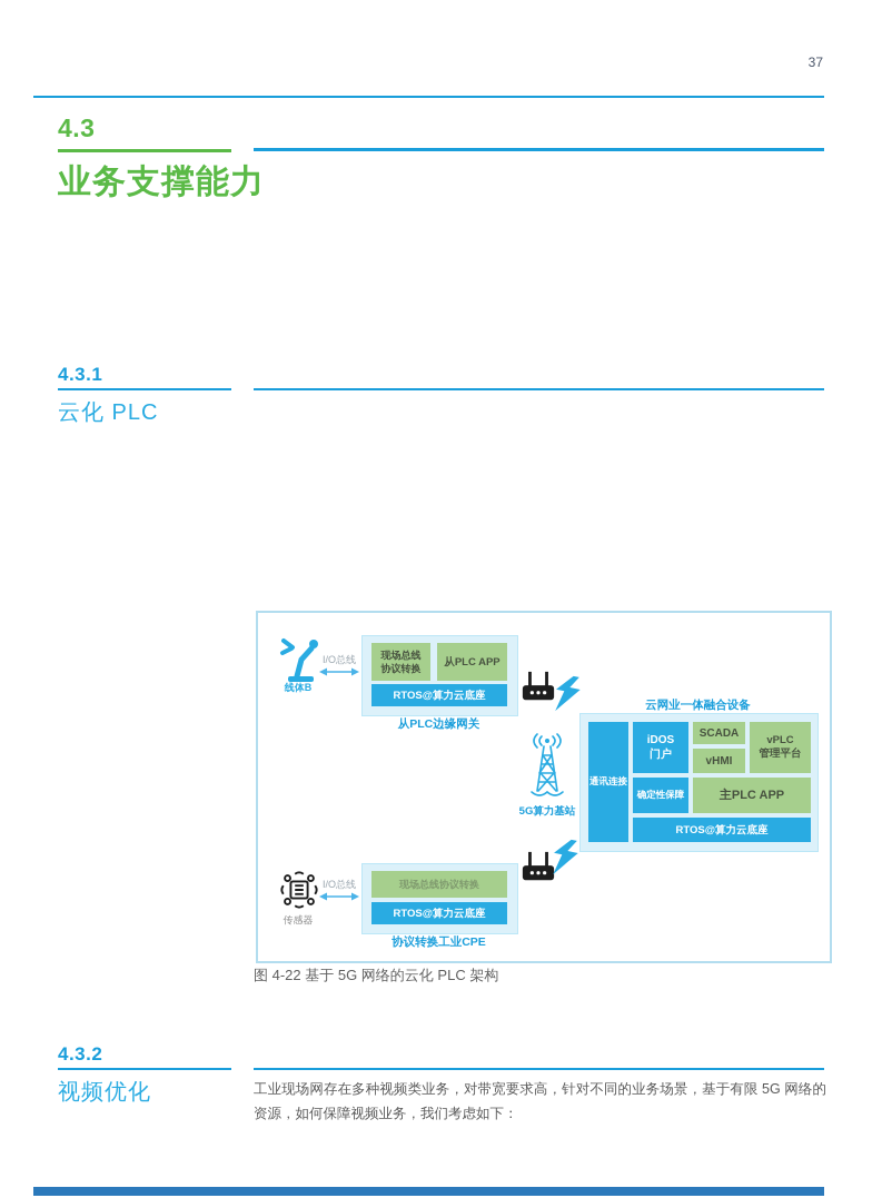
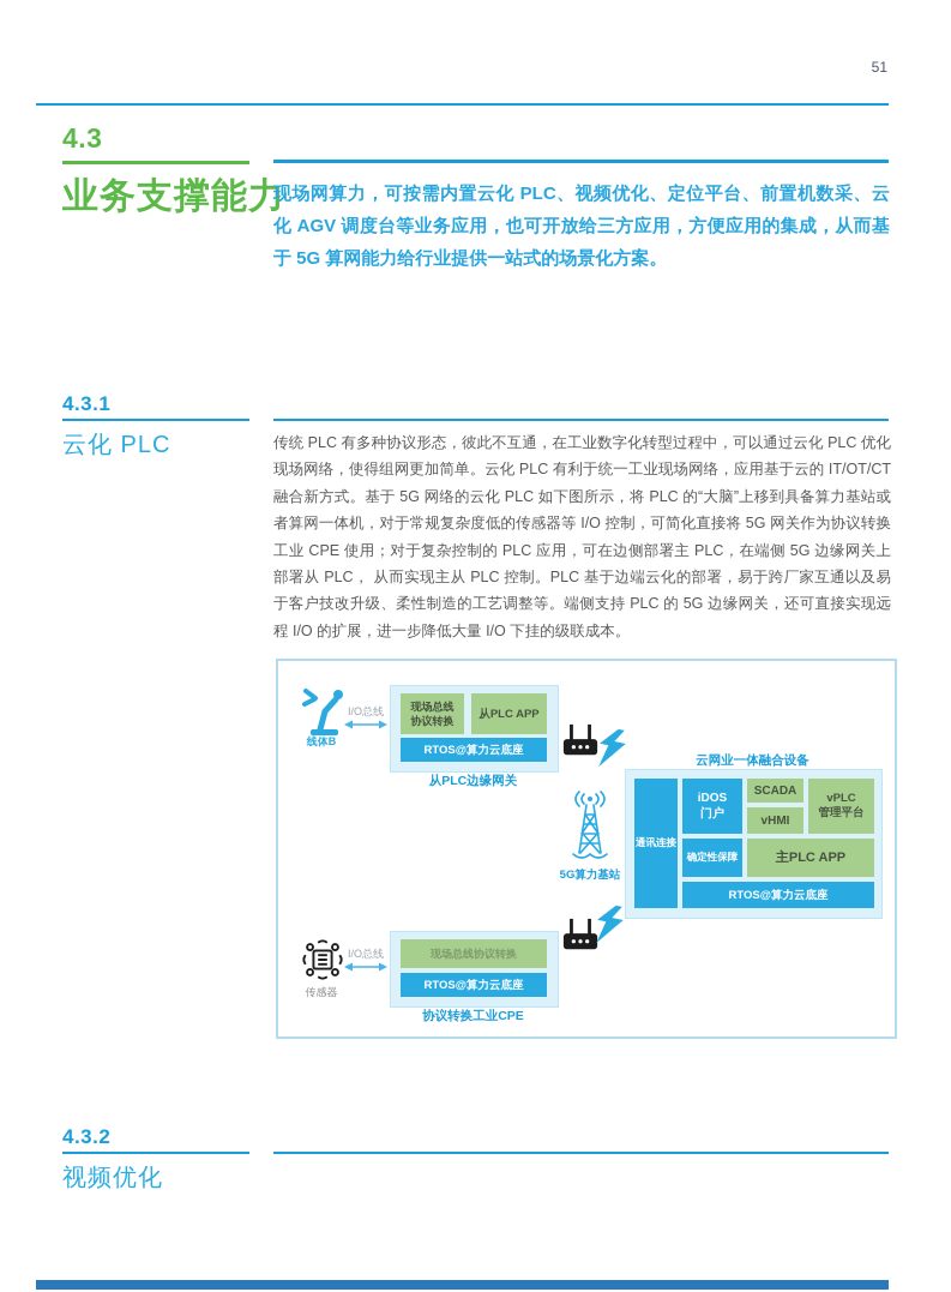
- 37
+ 51
  4.3
  业务支撑能力
+ 现场网算力，可按需内置云化 PLC、视频优化、定位平台、前置机数采、云化 AGV 调度台等业务应用，也可开放给三方应用，方便应用的集成，从而基于 5G 算网能力给行业提供一站式的场景化方案。
  4.3.1
  云化 PLC
+ 传统 PLC 有多种协议形态，彼此不互通，在工业数字化转型过程中，可以通过云化 PLC 优化现场网络，使得组网更加简单。云化 PLC 有利于统一工业现场网络，应用基于云的 IT/OT/CT 融合新方式。基于 5G 网络的云化 PLC 如下图所示，将 PLC 的“大脑”上移到具备算力基站或者算网一体机，对于常规复杂度低的传感器等 I/O 控制，可简化直接将 5G 网关作为协议转换工业 CPE 使用；对于复杂控制的 PLC 应用，可在边侧部署主 PLC，在端侧 5G 边缘网关上部署从 PLC， 从而实现主从 PLC 控制。PLC 基于边端云化的部署，易于跨厂家互通以及易于客户技改升级、柔性制造的工艺调整等。端侧支持 PLC 的 5G 边缘网关，还可直接实现远程 I/O 的扩展，进一步降低大量 I/O 下挂的级联成本。
  线体B
  I/O总线
  现场总线
  协议转换
  从PLC APP
  RTOS@算力云底座
  从PLC边缘网关
  5G算力基站
  云网业一体融合设备
  通讯连接
  iDOS
  门户
  SCADA
  vHMI
  vPLC
  管理平台
  确定性保障
  主PLC APP
  RTOS@算力云底座
  传感器
  I/O总线
  现场总线协议转换
  RTOS@算力云底座
  协议转换工业CPE
- 图 4-22 基于 5G 网络的云化 PLC 架构
  4.3.2
  视频优化
- 工业现场网存在多种视频类业务，对带宽要求高，针对不同的业务场景，基于有限 5G 网络的资源，如何保障视频业务，我们考虑如下：
